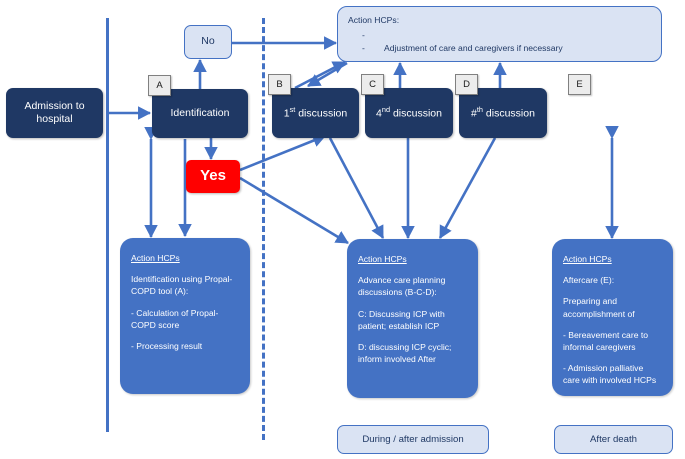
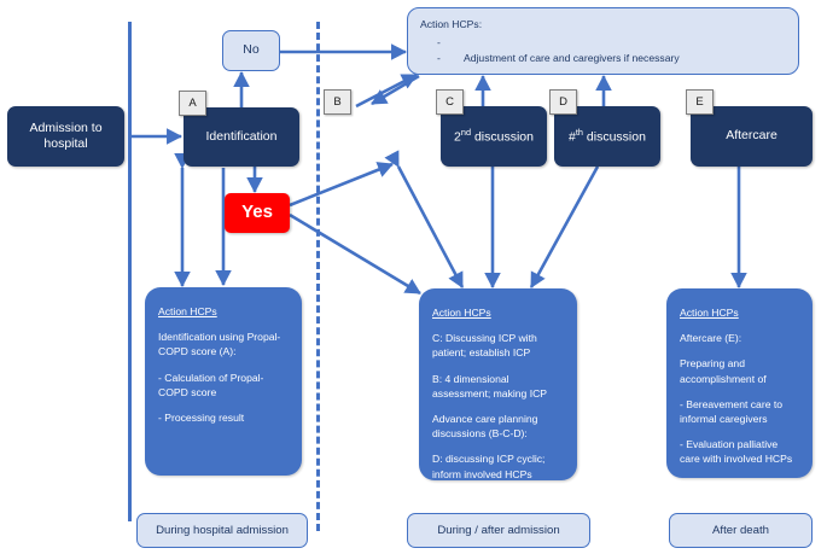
  Action HCPs:
  -
  -
  Adjustment of care and caregivers if necessary
  Admission to hospital
  A
  Identification
  No
  Yes
  B
- 1st discussion
  C
- 4nd discussion
+ 2nd discussion
  D
  #th discussion
  E
+ Aftercare
  Action HCPs
- Identification using Propal-COPD tool (A):
+ Identification using Propal-COPD score (A):
  - Calculation of Propal-COPD score
  - Processing result
  Action HCPs
- Advance care planning discussions (B-C-D):
+ C: Discussing ICP with patient; establish ICP
+ B: 4 dimensional assessment; making ICP
- C: Discussing ICP with patient; establish ICP
+ Advance care planning discussions (B-C-D):
- D: discussing ICP cyclic; inform involved After
+ D: discussing ICP cyclic; inform involved HCPs
  Action HCPs
  Aftercare (E):
  Preparing and accomplishment of
  - Bereavement care to informal caregivers
- - Admission palliative care with involved HCPs
+ - Evaluation palliative care with involved HCPs
+ During hospital admission
  During / after admission
  After death
